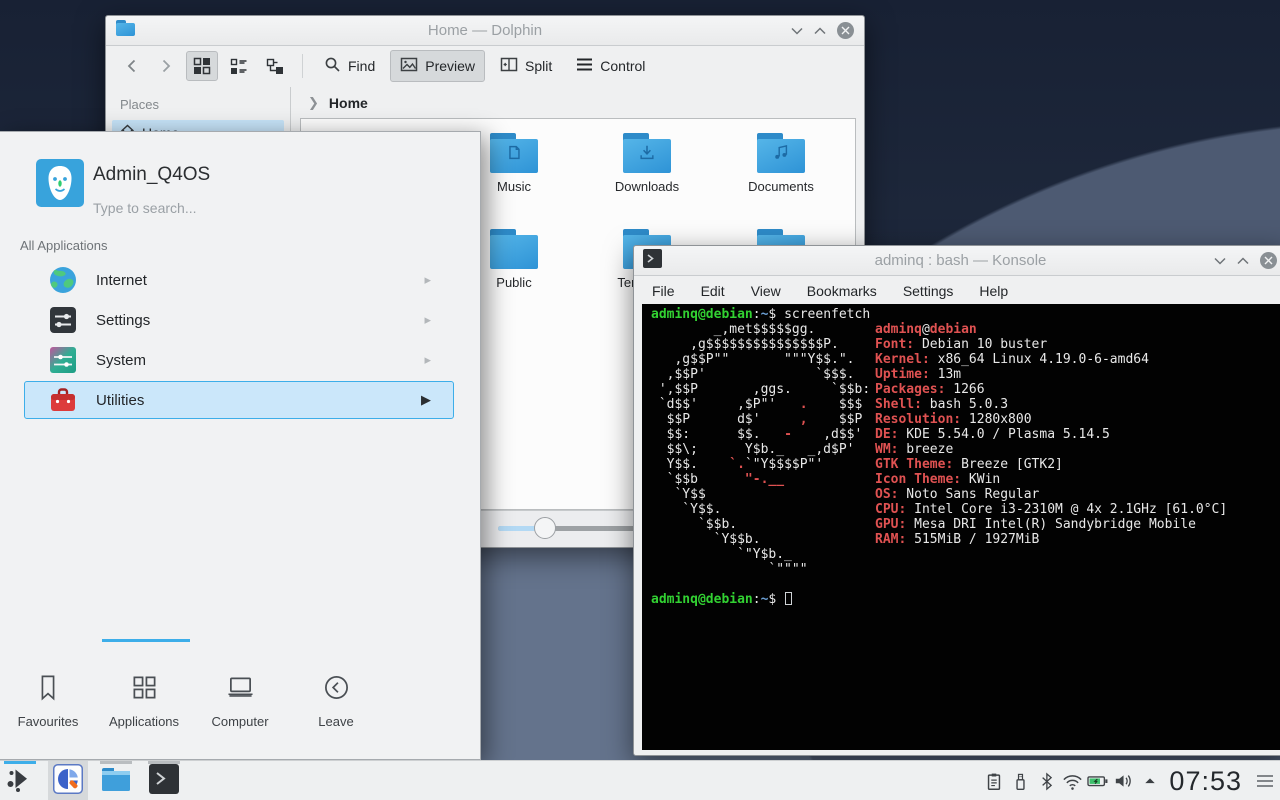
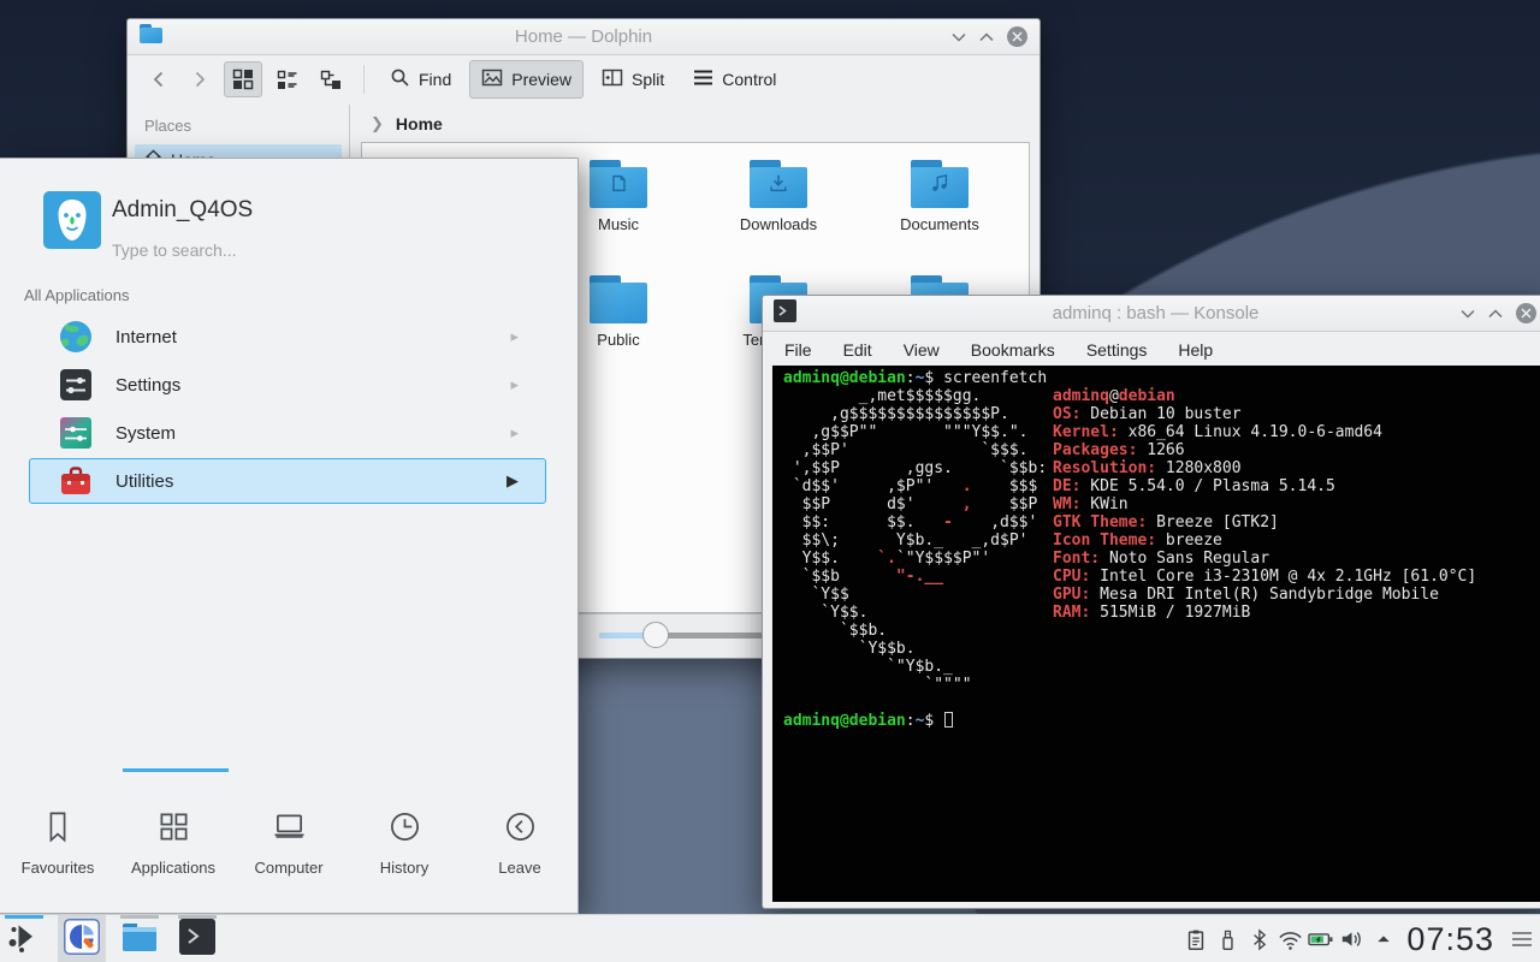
  Home — Dolphin
  Find
  Preview
  Split
  Control
  Places
  ❯
  Home
  Music
  Downloads
  Documents
  Public
  adminq : bash — Konsole
  File
  Edit
  View
  Bookmarks
  Settings
  Help
  adminq@debian:~$ screenfetch
  _,met$$$$$gg.
  ,g$$$$$$$$$$$$$$$P.
  ,g$$P"" """Y$$.".
  ,$$P' `$$$.
  ',$$P ,ggs. `$$b:
  `d$$' ,$P"' . $$$
  $$P d$' , $$P
  $$: $$. - ,d$$'
  $$\; Y$b._ _,d$P'
  Y$$. `.`"Y$$$$P"'
  `$$b "-.__
  `Y$$
  `Y$$.
  `$$b.
  `Y$$b.
  `"Y$b._
  `""""
  adminq@debian
- Font: Debian 10 buster
+ OS: Debian 10 buster
  Kernel: x86_64 Linux 4.19.0-6-amd64
- Uptime: 13m
  Packages: 1266
- Shell: bash 5.0.3
  Resolution: 1280x800
  DE: KDE 5.54.0 / Plasma 5.14.5
- WM: breeze
+ WM: KWin
  GTK Theme: Breeze [GTK2]
- Icon Theme: KWin
+ Icon Theme: breeze
- OS: Noto Sans Regular
+ Font: Noto Sans Regular
  CPU: Intel Core i3-2310M @ 4x 2.1GHz [61.0°C]
  GPU: Mesa DRI Intel(R) Sandybridge Mobile
  RAM: 515MiB / 1927MiB
  adminq@debian:~$
  Admin_Q4OS
  Type to search...
  All Applications
  Internet
  ▸
  Settings
  ▸
  System
  ▸
  Utilities
  ▶
  Favourites
  Applications
  Computer
+ History
  Leave
  07:53
